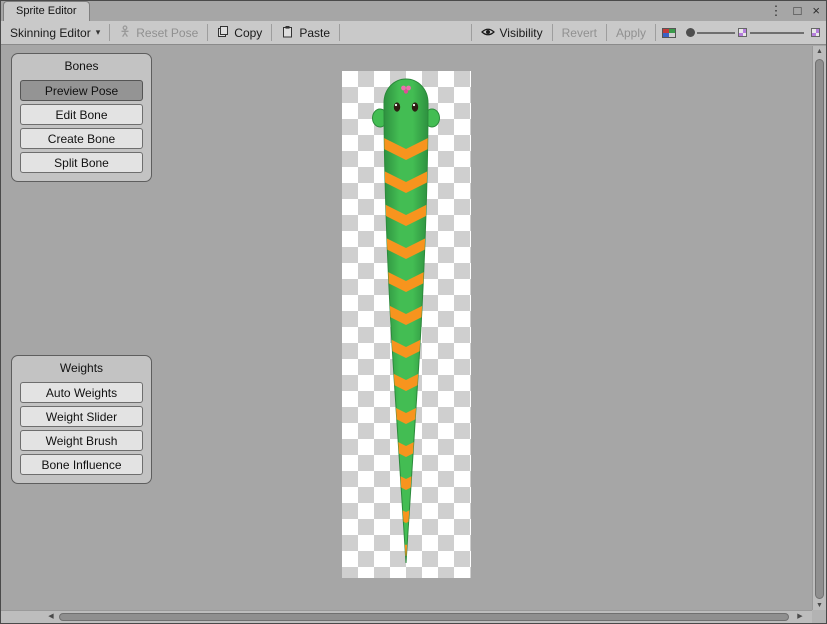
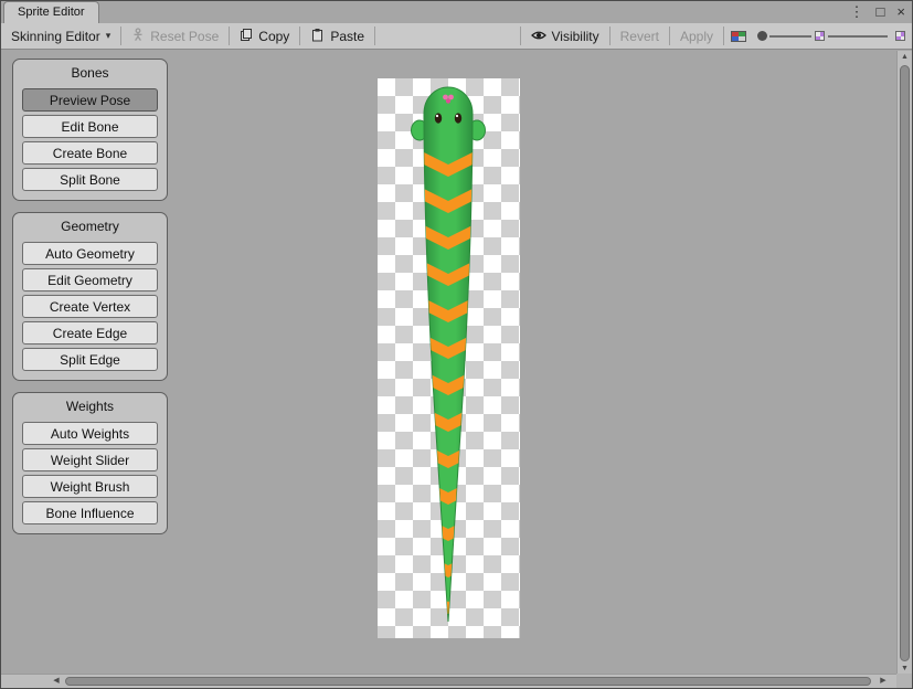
  Sprite Editor
  ⋮
  □
  ×
  Skinning Editor
  ▾
  Reset Pose
  Copy
  Paste
  Visibility
  Revert
  Apply
  Bones
  Preview Pose
  Edit Bone
  Create Bone
  Split Bone
+ Geometry
+ Auto Geometry
+ Edit Geometry
+ Create Vertex
+ Create Edge
+ Split Edge
  Weights
  Auto Weights
  Weight Slider
  Weight Brush
  Bone Influence
